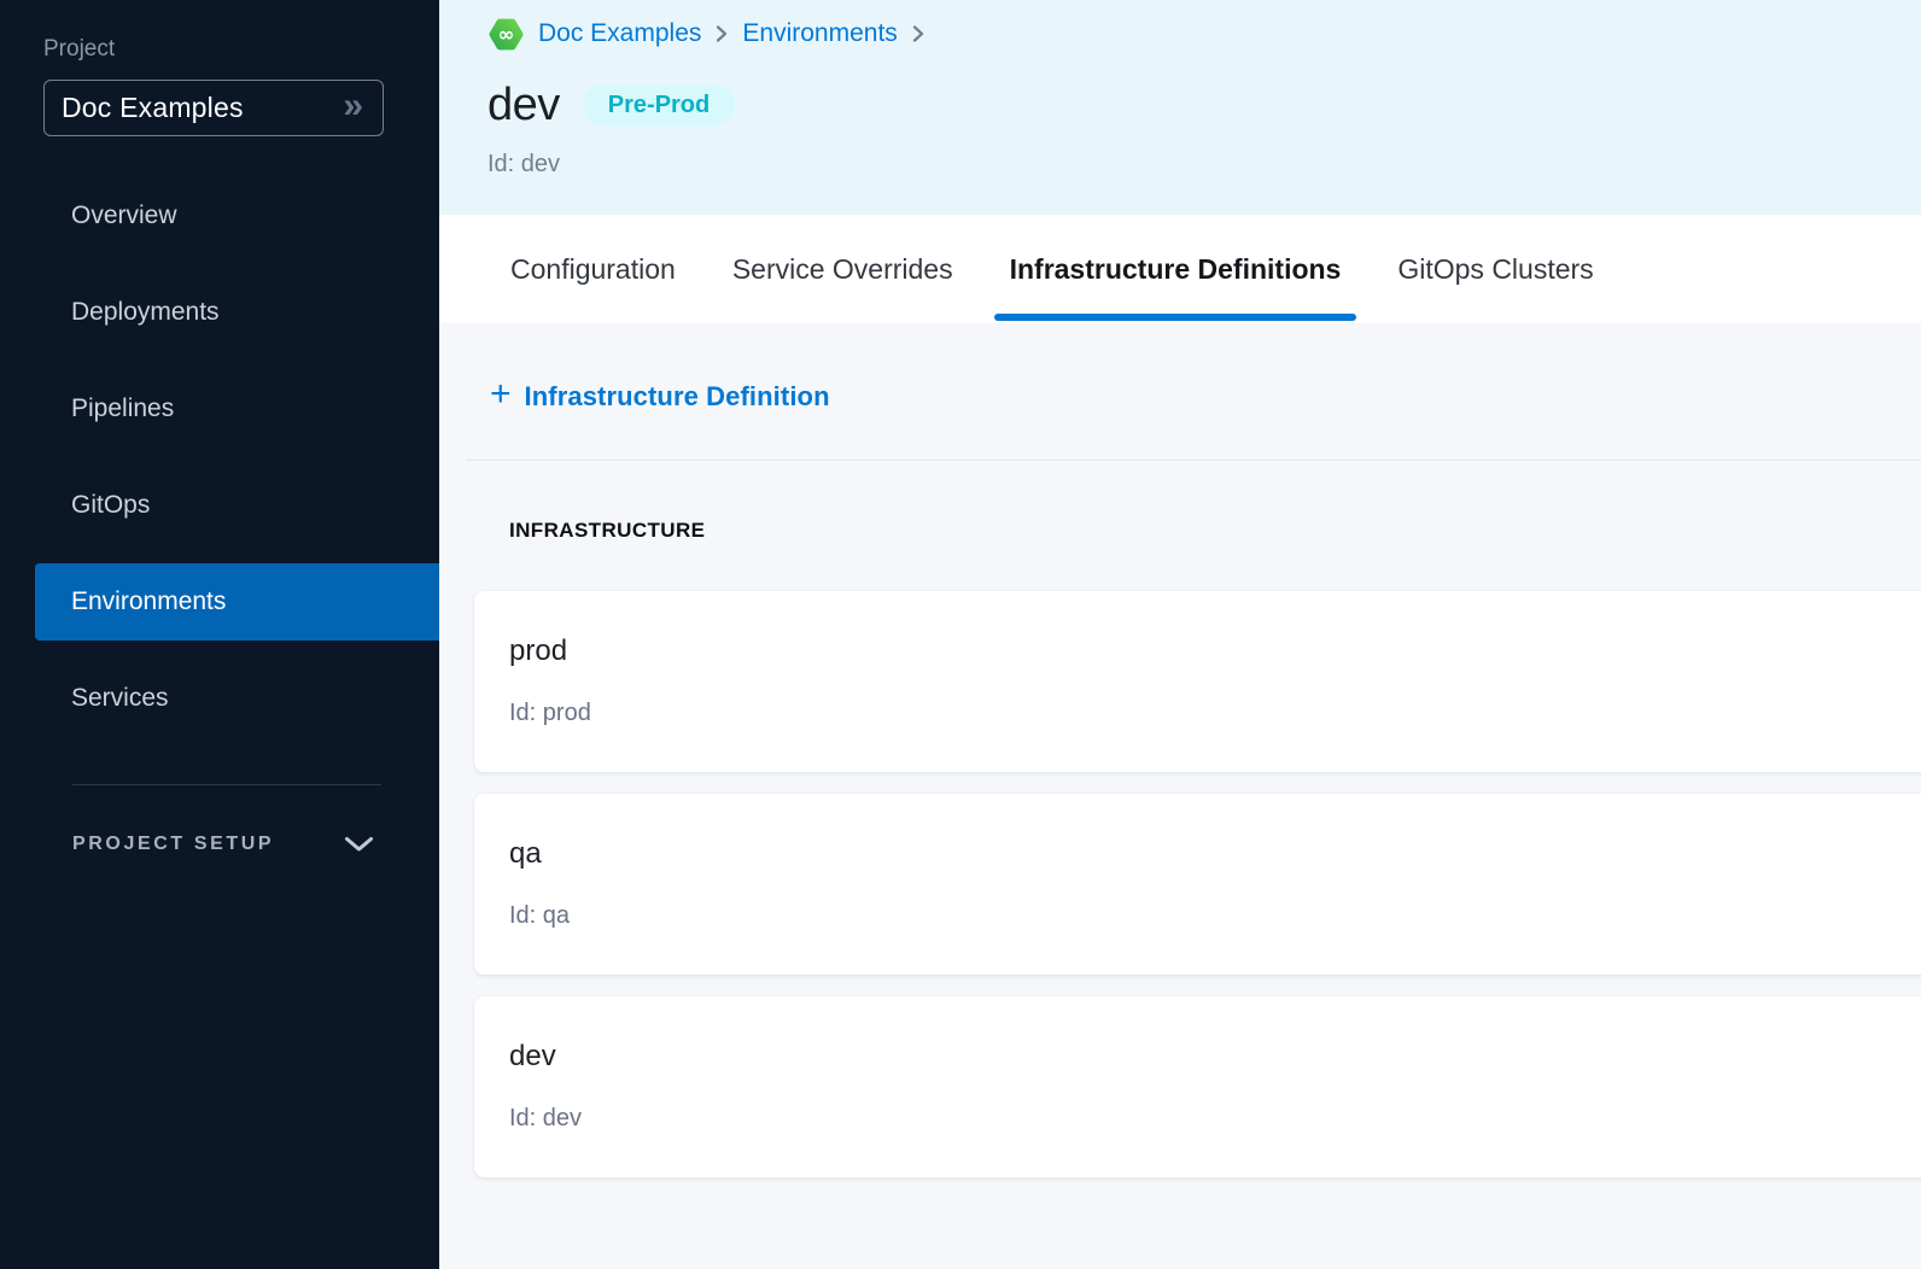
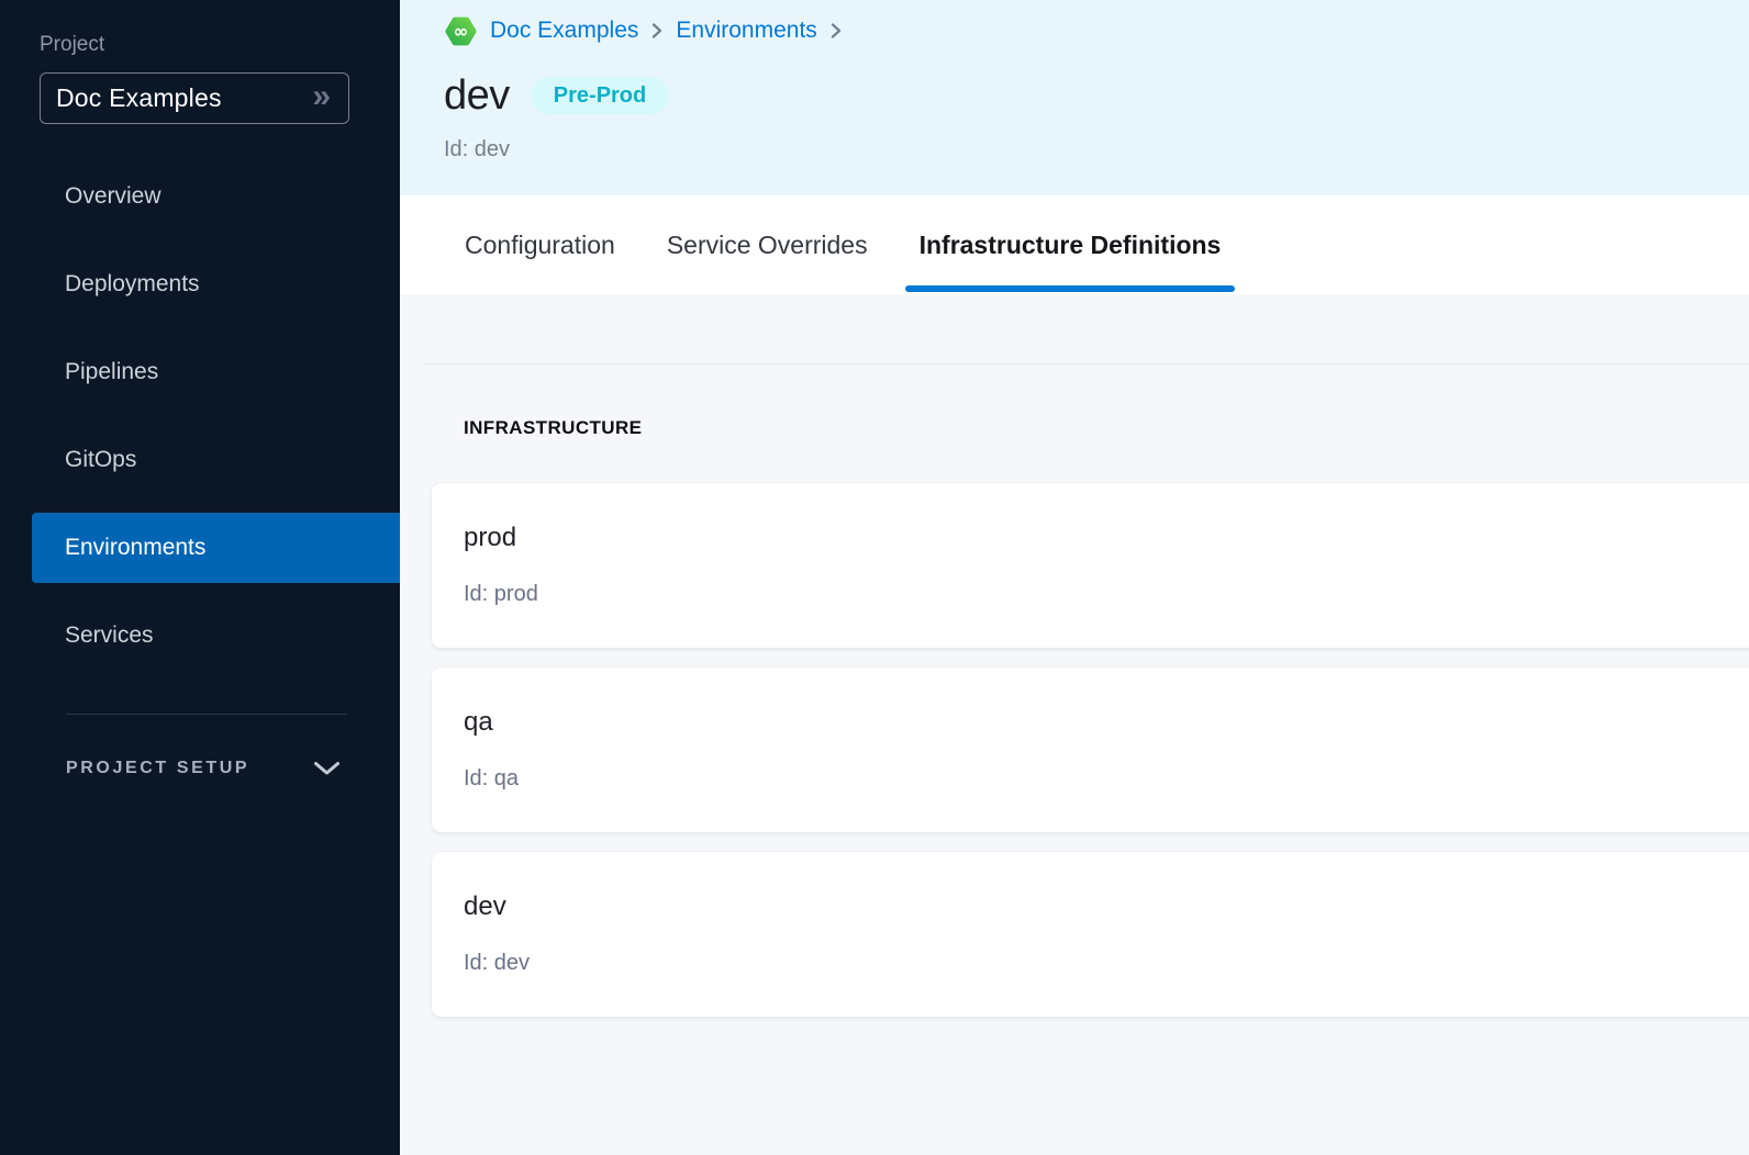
  Project
  Doc Examples
  »
  Overview
  Deployments
  Pipelines
  GitOps
  Environments
  Services
  PROJECT SETUP
  ∞
  Doc Examples
  Environments
  dev
  Pre-Prod
  Id: dev
  Configuration
  Service Overrides
  Infrastructure Definitions
- GitOps Clusters
- +
- Infrastructure Definition
  INFRASTRUCTURE
  prod
  Id: prod
  qa
  Id: qa
  dev
  Id: dev
